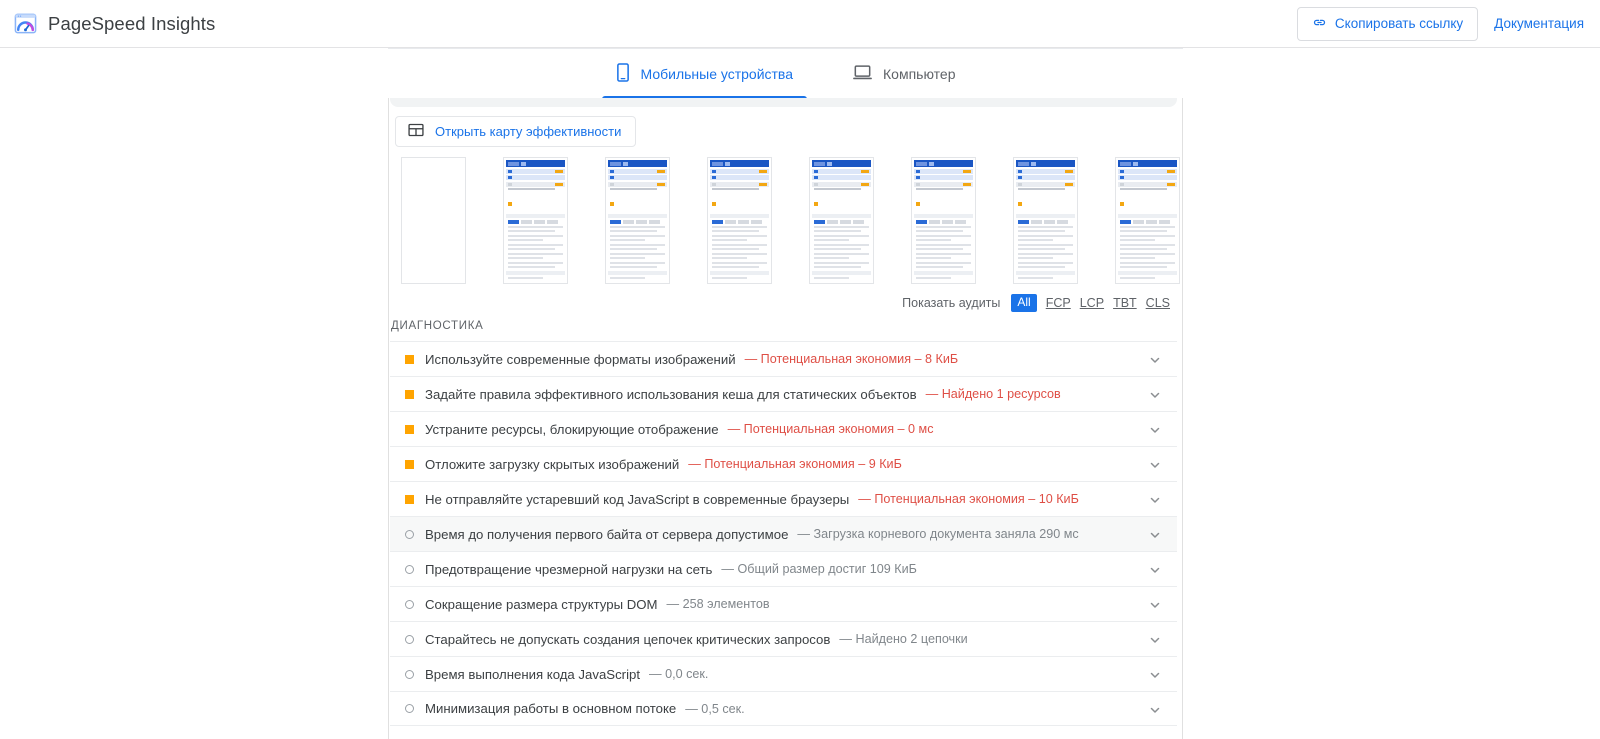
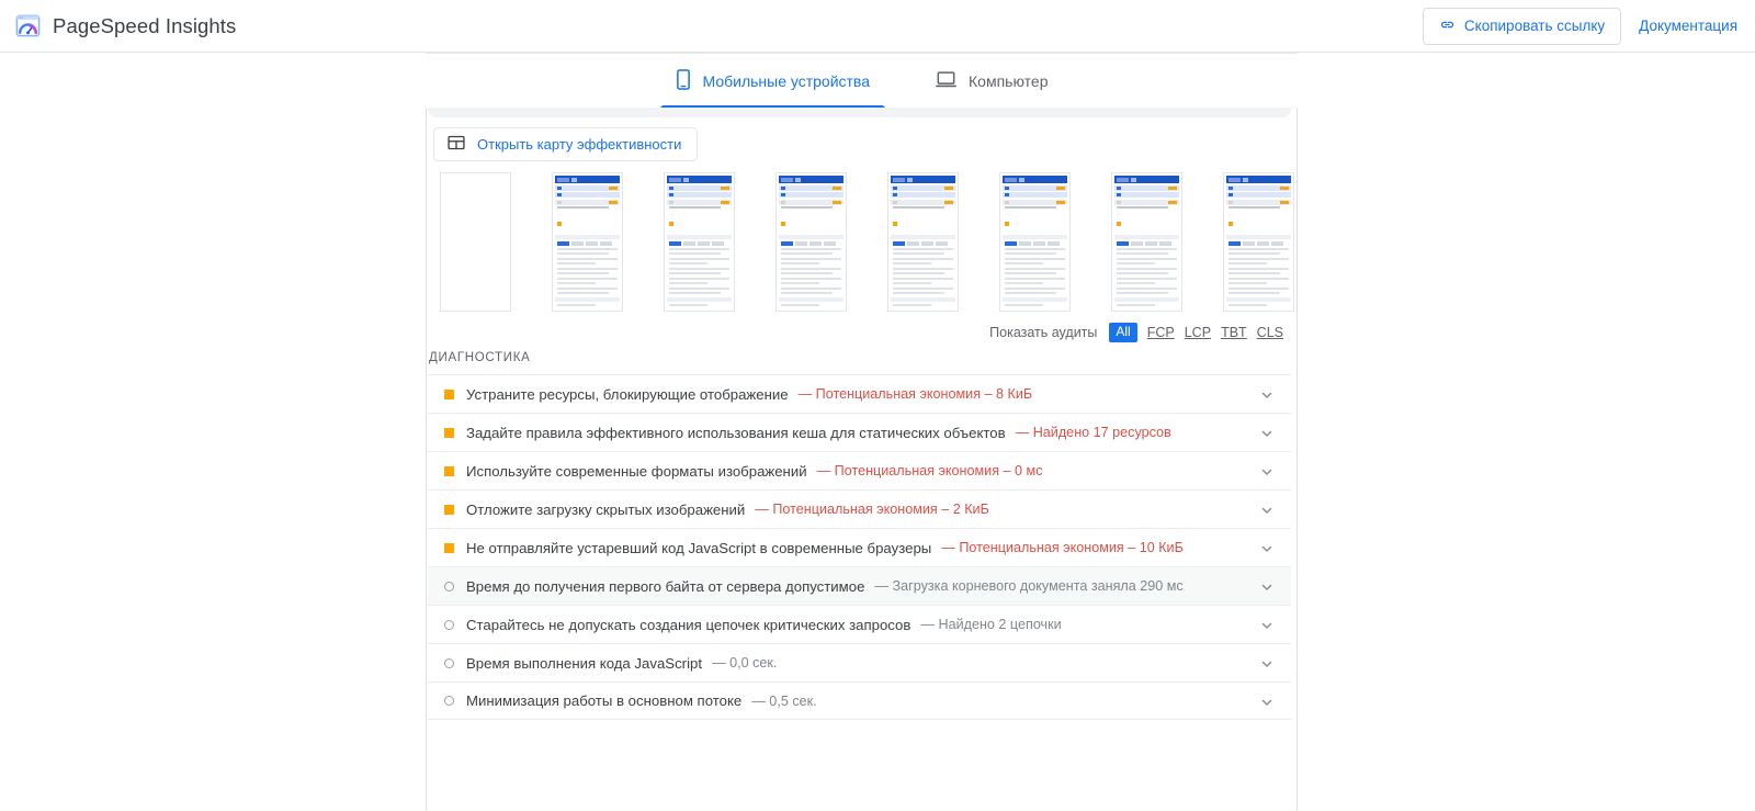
  PageSpeed Insights
  Скопировать ссылку
  Документация
  Мобильные устройства
  Компьютер
  Открыть карту эффективности
  Показать аудиты
  All
  FCP
  LCP
  TBT
  CLS
  ДИАГНОСТИКА
- Используйте современные форматы изображений
+ Устраните ресурсы, блокирующие отображение
  — Потенциальная экономия – 8 КиБ
  Задайте правила эффективного использования кеша для статических объектов
- — Найдено 1 ресурсов
+ — Найдено 17 ресурсов
- Устраните ресурсы, блокирующие отображение
+ Используйте современные форматы изображений
  — Потенциальная экономия – 0 мс
  Отложите загрузку скрытых изображений
- — Потенциальная экономия – 9 КиБ
+ — Потенциальная экономия – 2 КиБ
  Не отправляйте устаревший код JavaScript в современные браузеры
  — Потенциальная экономия – 10 КиБ
  Время до получения первого байта от сервера допустимое
  — Загрузка корневого документа заняла 290 мс
- Предотвращение чрезмерной нагрузки на сеть
- — Общий размер достиг 109 КиБ
- Сокращение размера структуры DOM
- — 258 элементов
  Старайтесь не допускать создания цепочек критических запросов
  — Найдено 2 цепочки
  Время выполнения кода JavaScript
  — 0,0 сек.
  Минимизация работы в основном потоке
  — 0,5 сек.
